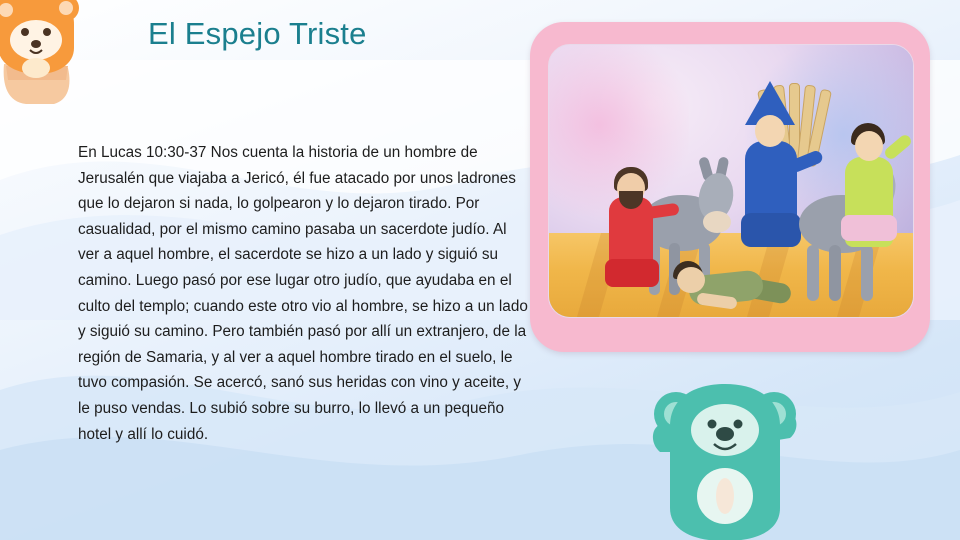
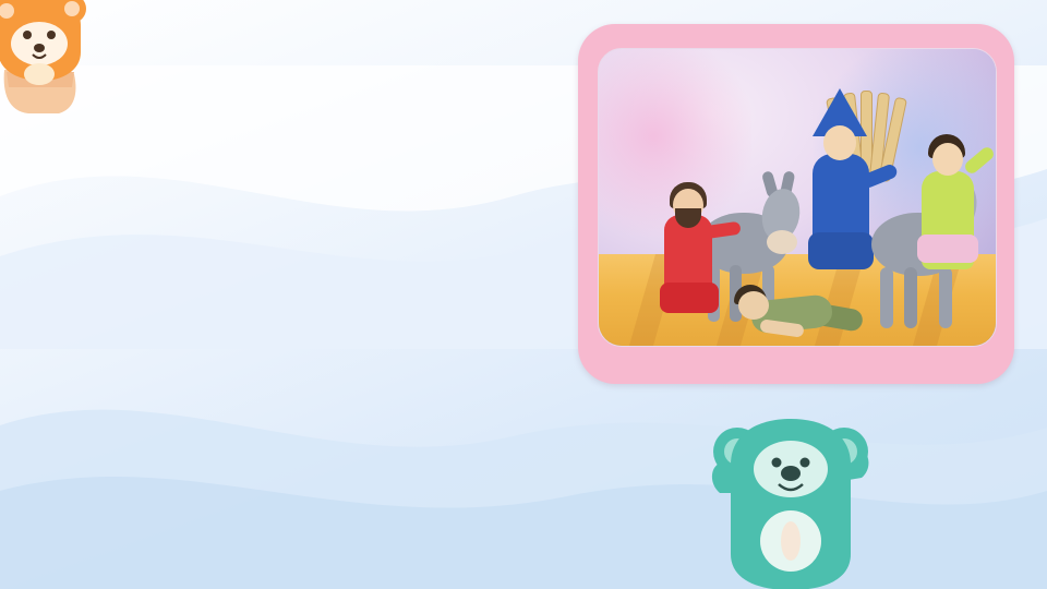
- El Espejo Triste
- En Lucas 10:30-37 Nos cuenta la historia de un hombre de Jerusalén que viajaba a Jericó, él fue atacado por unos ladrones que lo dejaron si nada, lo golpearon y lo dejaron tirado. Por casualidad, por el mismo camino pasaba un sacerdote judío. Al ver a aquel hombre, el sacerdote se hizo a un lado y siguió su camino. Luego pasó por ese lugar otro judío, que ayudaba en el culto del templo; cuando este otro vio al hombre, se hizo a un lado y siguió su camino. Pero también pasó por allí un extranjero, de la región de Samaria, y al ver a aquel hombre tirado en el suelo, le tuvo compasión. Se acercó, sanó sus heridas con vino y aceite, y le puso vendas. Lo subió sobre su burro, lo llevó a un pequeño hotel y allí lo cuidó.
